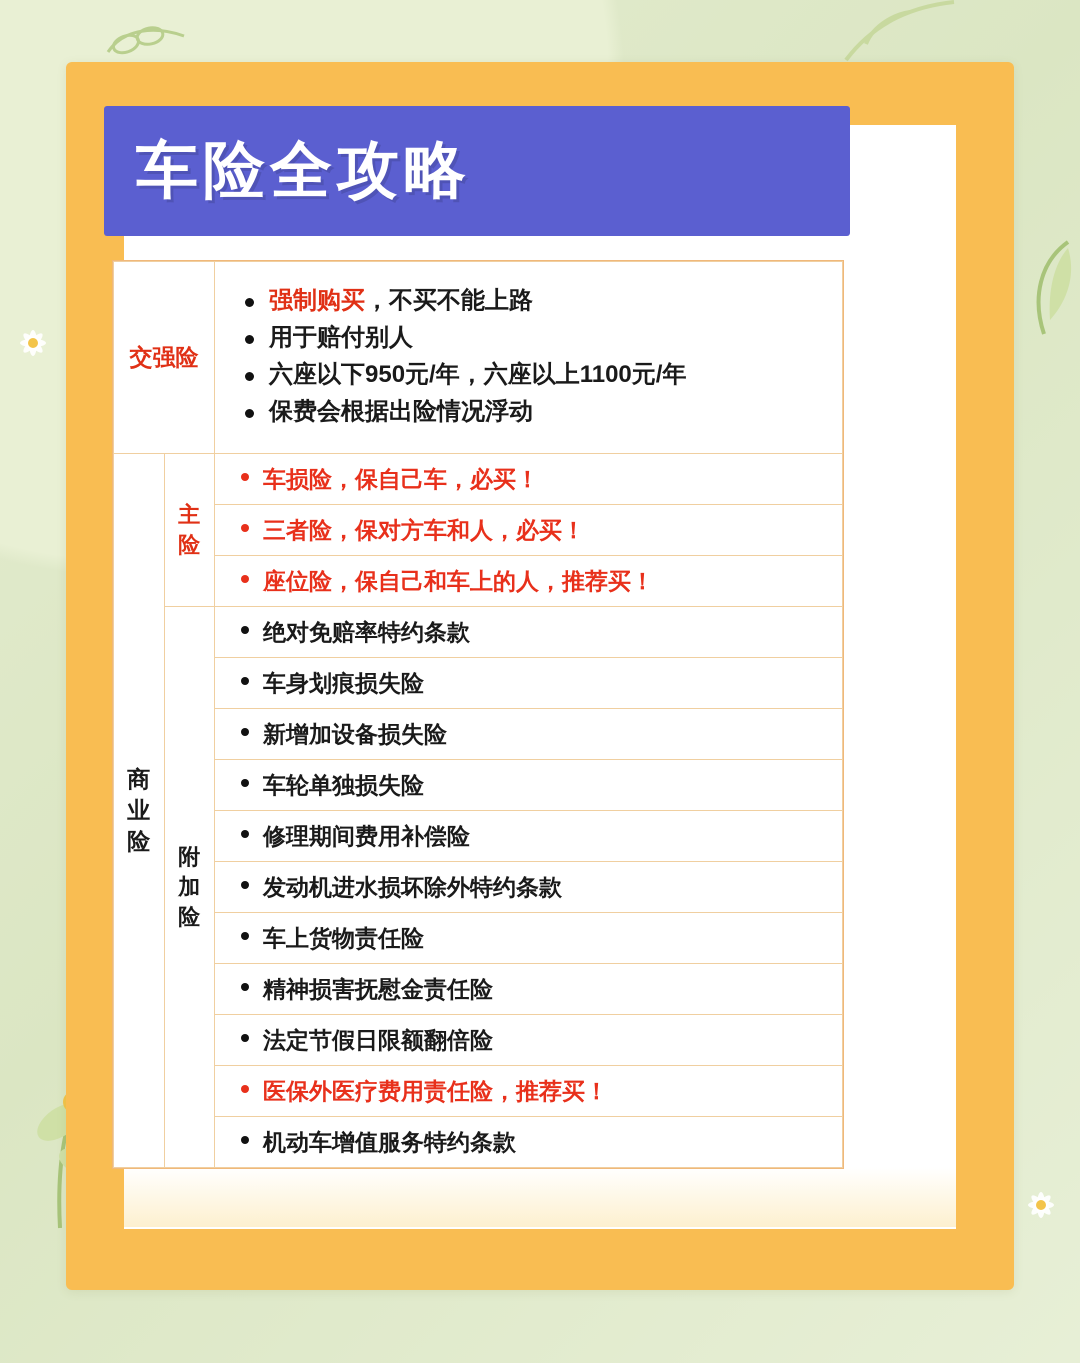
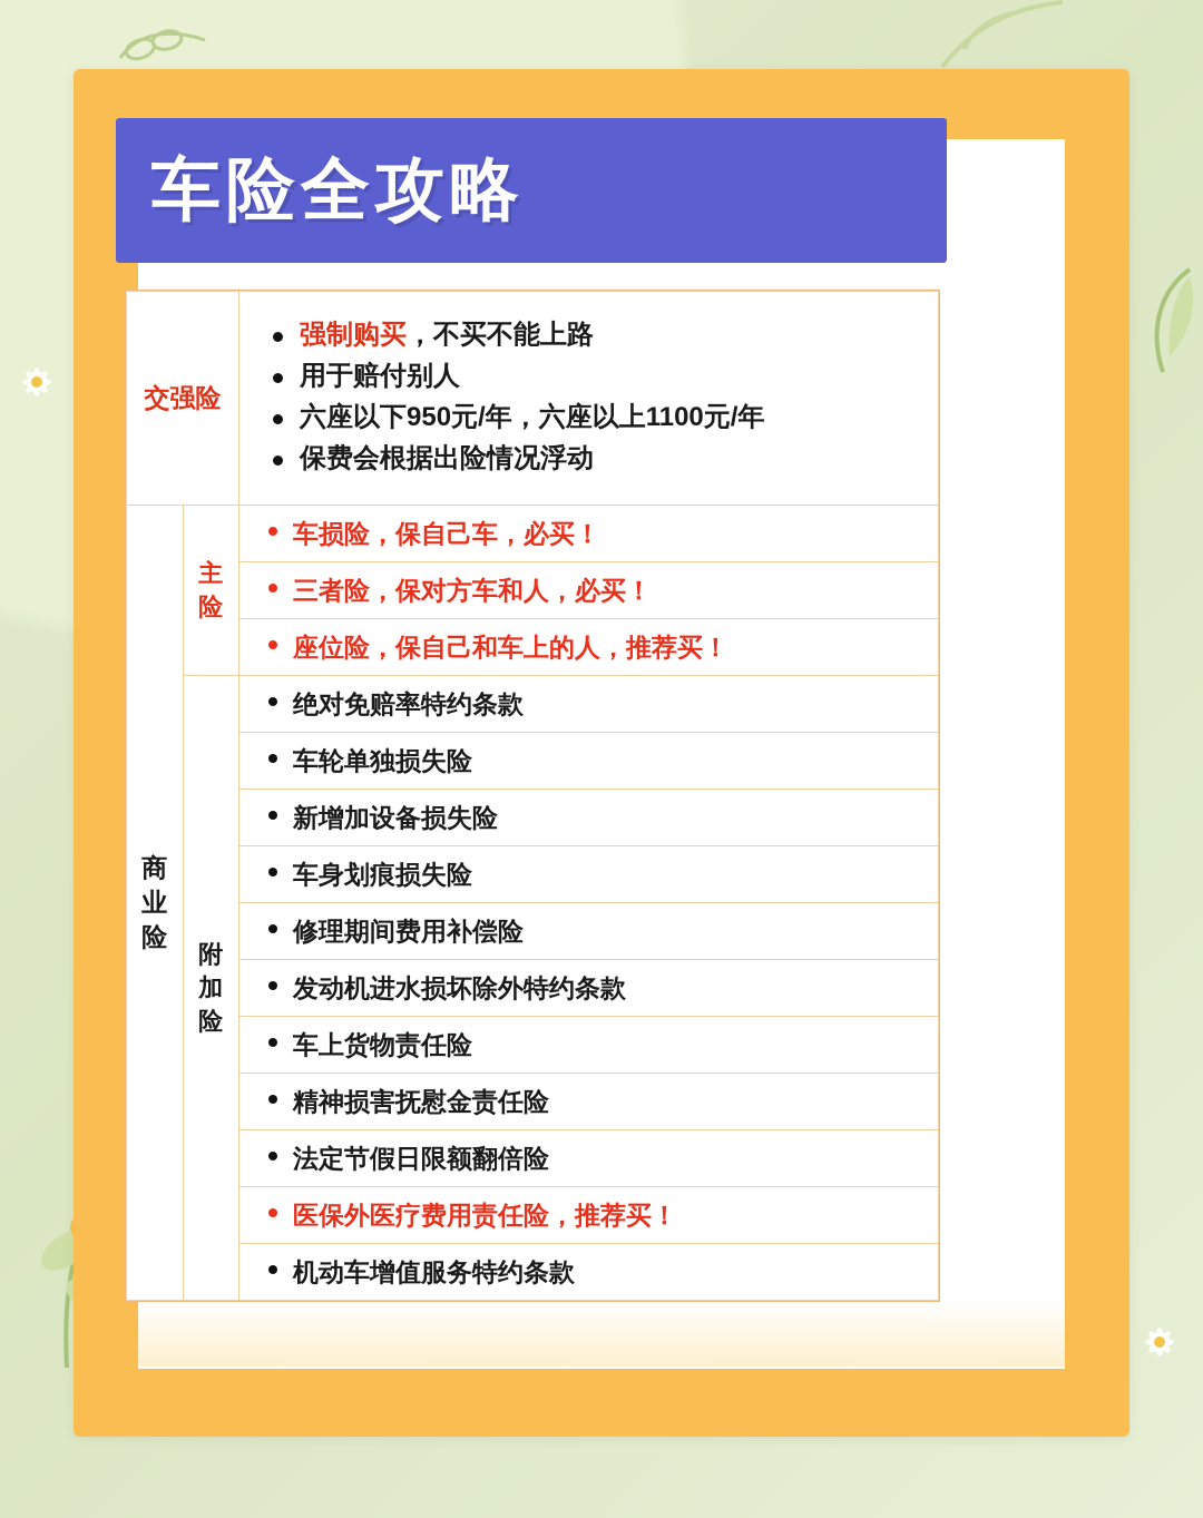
  车险全攻略
  交强险	强制购买，不买不能上路 用于赔付别人 六座以下950元/年，六座以上1100元/年 保费会根据出险情况浮动
  商业险	主险	车损险，保自己车，必买！
  三者险，保对方车和人，必买！
  座位险，保自己和车上的人，推荐买！
  附加险	绝对免赔率特约条款
- 车身划痕损失险
+ 车轮单独损失险
  新增加设备损失险
- 车轮单独损失险
+ 车身划痕损失险
  修理期间费用补偿险
  发动机进水损坏除外特约条款
  车上货物责任险
  精神损害抚慰金责任险
  法定节假日限额翻倍险
  医保外医疗费用责任险，推荐买！
  机动车增值服务特约条款
